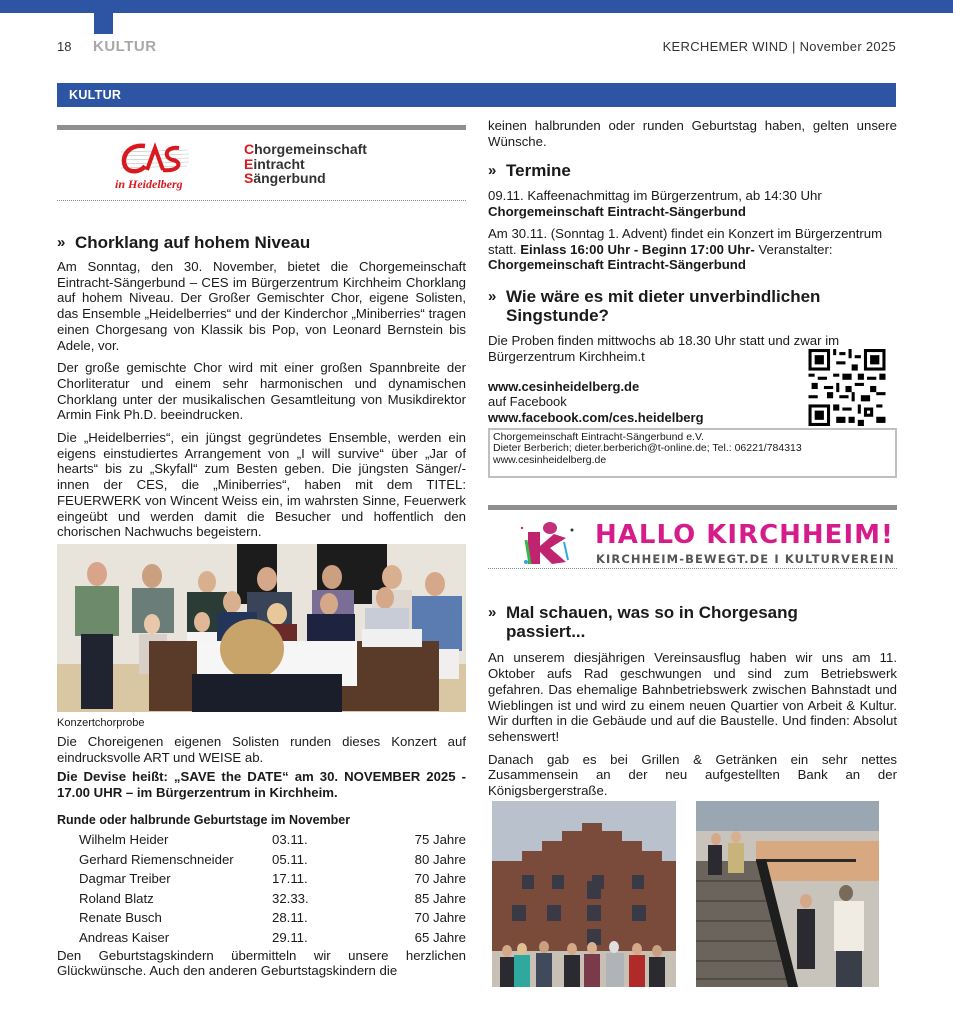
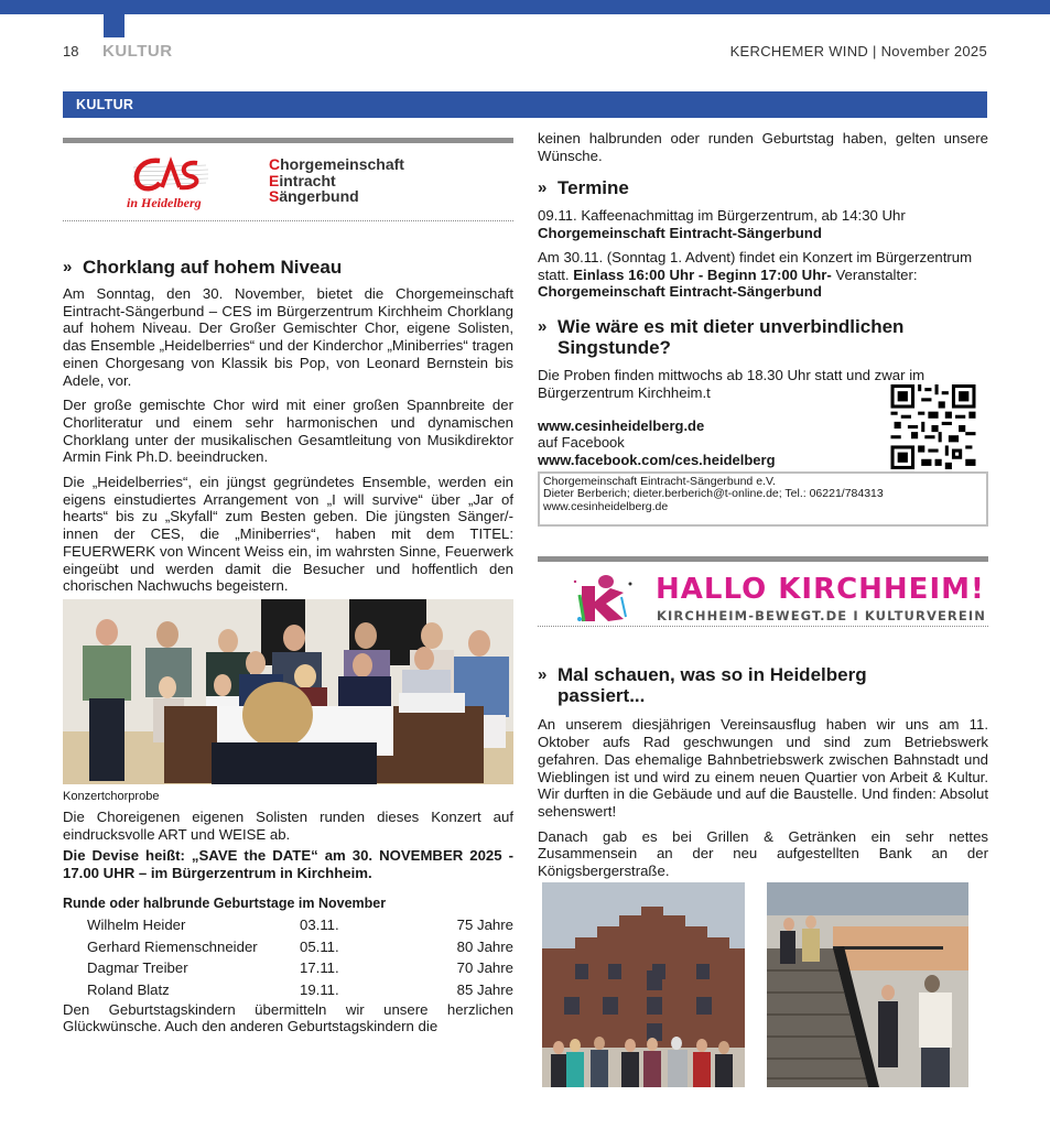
  18
  KULTUR
  KERCHEMER WIND | November 2025
  KULTUR
  in Heidelberg
  Chorgemeinschaft
  Eintracht
  Sängerbund
  »
  Chorklang auf hohem Niveau
  Am Sonntag, den 30. November, bietet die Chorgemeinschaft Eintracht-Sängerbund – CES im Bürgerzentrum Kirchheim Chorklang auf hohem Niveau. Der Großer Gemischter Chor, eigene Solisten, das Ensemble „Heidelberries“ und der Kinderchor „Miniberries“ tragen einen Chorgesang von Klassik bis Pop, von Leonard Bernstein bis Adele, vor.
  Der große gemischte Chor wird mit einer großen Spannbreite der Chorliteratur und einem sehr harmonischen und dynamischen Chorklang unter der musikalischen Gesamtleitung von Musikdirektor Armin Fink Ph.D. beeindrucken.
  Die „Heidelberries“, ein jüngst gegründetes Ensemble, werden ein eigens einstudiertes Arrangement von „I will survive“ über „Jar of hearts“ bis zu „Skyfall“ zum Besten geben. Die jüngsten Sänger/-innen der CES, die „Miniberries“, haben mit dem TITEL: FEUERWERK von Wincent Weiss ein, im wahrsten Sinne, Feuerwerk eingeübt und werden damit die Besucher und hoffentlich den chorischen Nachwuchs begeistern.
  Konzertchorprobe
  Die Choreigenen eigenen Solisten runden dieses Konzert auf eindrucksvolle ART und WEISE ab.
  Die Devise heißt: „SAVE the DATE“ am 30. NOVEMBER 2025 - 17.00 UHR – im Bürgerzentrum in Kirchheim.
  Runde oder halbrunde Geburtstage im November
  Wilhelm Heider	03.11.	75 Jahre
  Gerhard Riemenschneider	05.11.	80 Jahre
  Dagmar Treiber	17.11.	70 Jahre
- Roland Blatz	32.33.	85 Jahre
+ Roland Blatz	19.11.	85 Jahre
- Renate Busch	28.11.	70 Jahre
- Andreas Kaiser	29.11.	65 Jahre
  Den Geburtstagskindern übermitteln wir unsere herzlichen Glückwünsche. Auch den anderen Geburtstagskindern die
  keinen halbrunden oder runden Geburtstag haben, gelten unsere Wünsche.
  »
  Termine
  09.11. Kaffeenachmittag im Bürgerzentrum, ab 14:30 Uhr
  Chorgemeinschaft Eintracht-Sängerbund
  Am 30.11. (Sonntag 1. Advent) findet ein Konzert im Bürgerzentrum statt. Einlass 16:00 Uhr - Beginn 17:00 Uhr- Veranstalter: Chorgemeinschaft Eintracht-Sängerbund
  »
  Wie wäre es mit dieter unverbindlichen Singstunde?
  Die Proben finden mittwochs ab 18.30 Uhr statt und zwar im Bürgerzentrum Kirchheim.t
  www.cesinheidelberg.de
  auf Facebook
  www.facebook.com/ces.heidelberg
  Chorgemeinschaft Eintracht-Sängerbund e.V.
  Dieter Berberich; dieter.berberich@t-online.de; Tel.: 06221/784313
  www.cesinheidelberg.de
  HALLO KIRCHHEIM!
  KIRCHHEIM-BEWEGT.DE I KULTURVEREIN
  »
- Mal schauen, was so in Chorgesang passiert...
+ Mal schauen, was so in Heidelberg passiert...
  An unserem diesjährigen Vereinsausflug haben wir uns am 11. Oktober aufs Rad geschwungen und sind zum Betriebswerk gefahren. Das ehemalige Bahnbetriebswerk zwischen Bahnstadt und Wieblingen ist und wird zu einem neuen Quartier von Arbeit & Kultur. Wir durften in die Gebäude und auf die Baustelle. Und finden: Absolut sehenswert!
  Danach gab es bei Grillen & Getränken ein sehr nettes Zusammensein an der neu aufgestellten Bank an der Königsbergerstraße.
